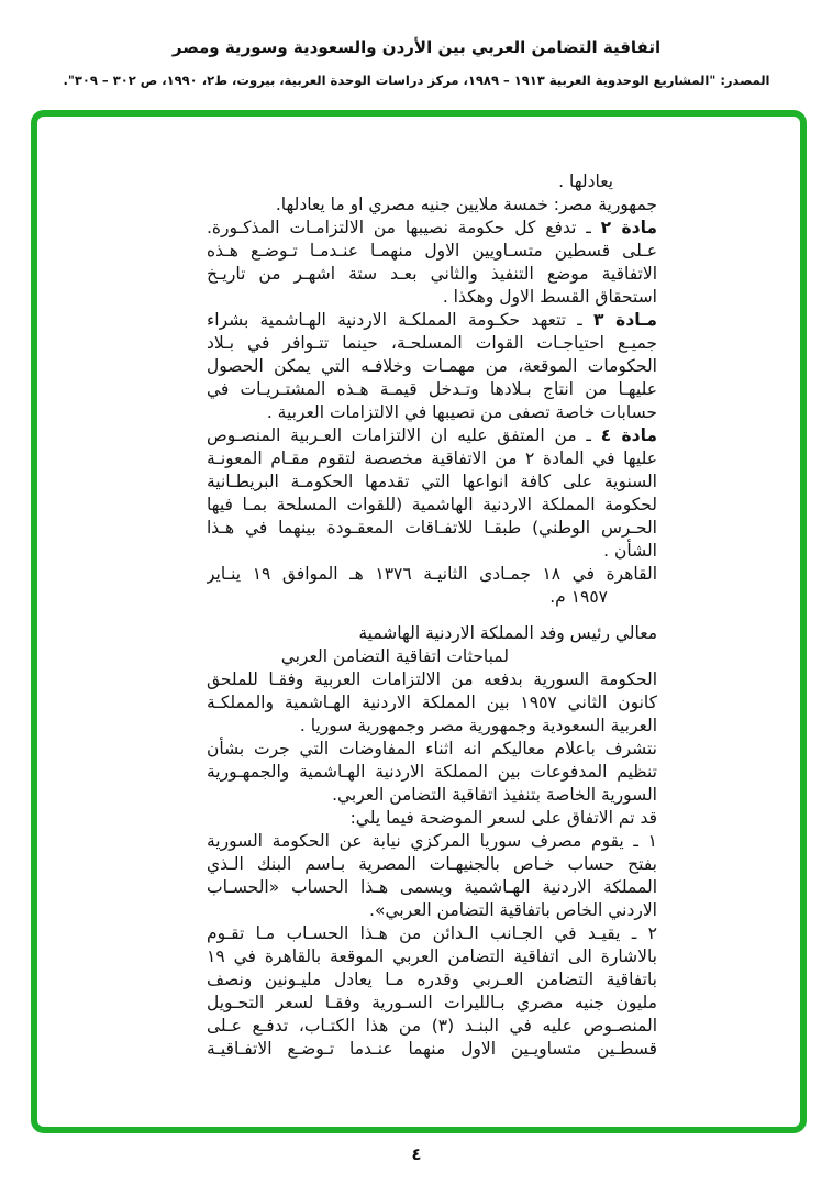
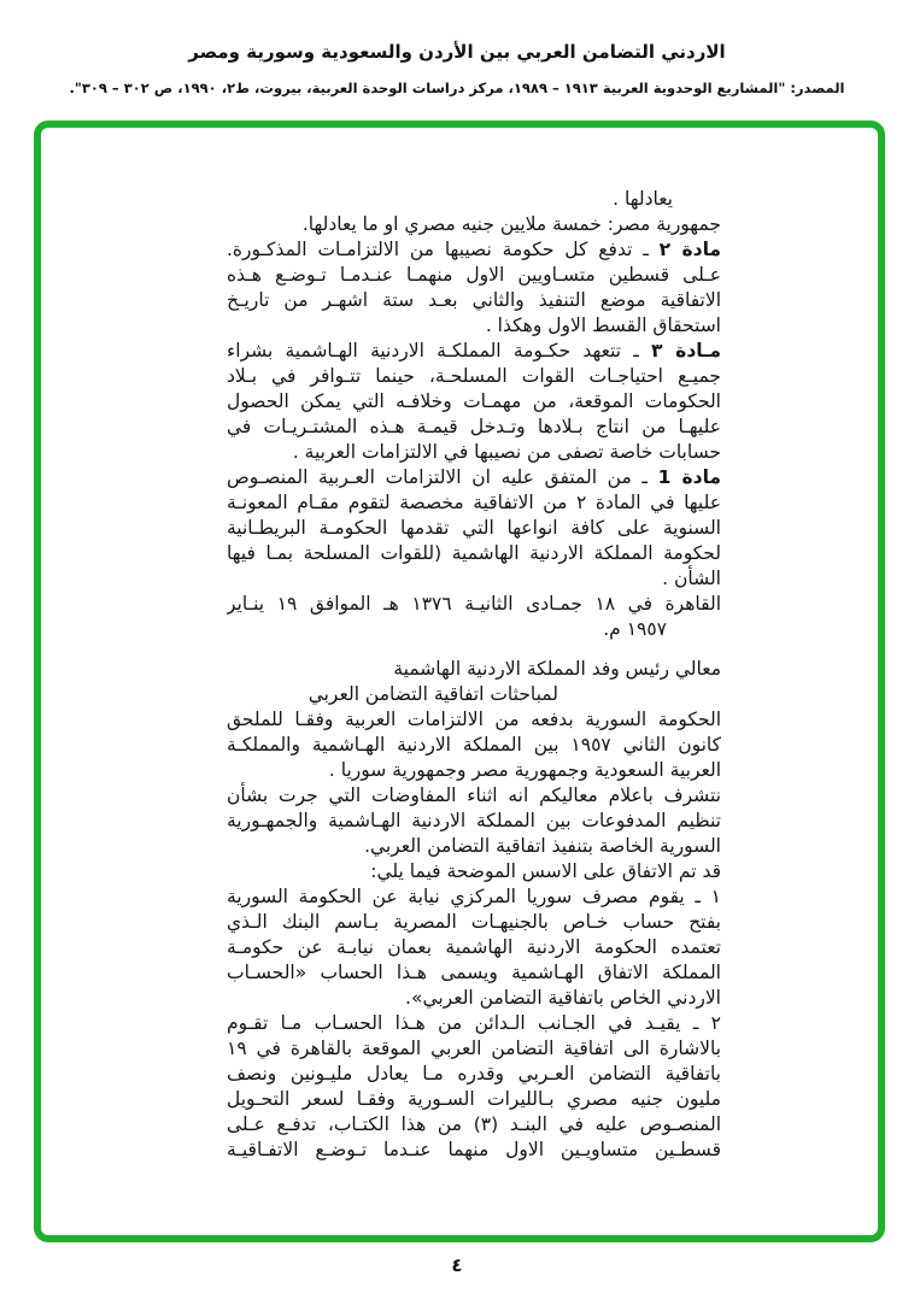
- اتفاقية التضامن العربي بين الأردن والسعودية وسورية ومصر
+ الاردني التضامن العربي بين الأردن والسعودية وسورية ومصر
  المصدر: "المشاريع الوحدوية العربية ١٩١٣ – ١٩٨٩، مركز دراسات الوحدة العربية، بيروت، ط٢، ١٩٩٠، ص ٣٠٢ – ٣٠٩".
  يعادلها .
  جمهورية مصر: خمسة ملايين جنيه مصري او ما يعادلها.
  مادة ٢ ـ تدفع كل حكومة نصيبها من الالتزامـات المذكـورة.
  عـلى قسطين متسـاويين الاول منهمـا عنـدمـا تـوضـع هـذه
  الاتفاقية موضع التنفيذ والثاني بعـد ستة اشهـر من تاريـخ
  استحقاق القسط الاول وهكذا .
  مـادة ٣ ـ تتعهد حكـومة المملكـة الاردنية الهـاشمية بشراء
  جميـع احتياجـات القوات المسلحـة، حينما تتـوافر في بـلاد
  الحكومات الموقعة، من مهمـات وخلافـه التي يمكن الحصول
  عليهـا من انتاج بـلادها وتـدخل قيمـة هـذه المشتـريـات في
  حسابات خاصة تصفى من نصيبها في الالتزامات العربية .
- مادة ٤ ـ من المتفق عليه ان الالتزامات العـربية المنصـوص
+ مادة 1 ـ من المتفق عليه ان الالتزامات العـربية المنصـوص
  عليها في المادة ٢ من الاتفاقية مخصصة لتقوم مقـام المعونـة
  السنوية على كافة انواعها التي تقدمها الحكومـة البريطـانية
  لحكومة المملكة الاردنية الهاشمية (للقوات المسلحة بمـا فيها
- الحـرس الوطني) طبقـا للاتفـاقات المعقـودة بينهما في هـذا
  الشأن .
  القاهرة في ١٨ جمـادى الثانيـة ١٣٧٦ هـ الموافق ١٩ ينـاير
  ١٩٥٧ م.
  معالي رئيس وفد المملكة الاردنية الهاشمية
  لمباحثات اتفاقية التضامن العربي
  الحكومة السورية بدفعه من الالتزامات العربية وفقـا للملحق
  كانون الثاني ١٩٥٧ بين المملكة الاردنية الهـاشمية والمملكـة
  العربية السعودية وجمهورية مصر وجمهورية سوريا .
  نتشرف باعلام معاليكم انه اثناء المفاوضات التي جرت بشأن
  تنظيم المدفوعات بين المملكة الاردنية الهـاشمية والجمهـورية
  السورية الخاصة بتنفيذ اتفاقية التضامن العربي.
- قد تم الاتفاق على لسعر الموضحة فيما يلي:
+ قد تم الاتفاق على الاسس الموضحة فيما يلي:
  ١ ـ يقوم مصرف سوريا المركزي نيابة عن الحكومة السورية
  بفتح حساب خـاص بالجنيهـات المصرية بـاسم البنك الـذي
+ تعتمده الحكومة الاردنية الهاشمية بعمان نيابـة عن حكومـة
- المملكة الاردنية الهـاشمية ويسمى هـذا الحساب «الحسـاب
+ المملكة الاتفاق الهـاشمية ويسمى هـذا الحساب «الحسـاب
  الاردني الخاص باتفاقية التضامن العربي».
  ٢ ـ يقيـد في الجـانب الـدائن من هـذا الحسـاب مـا تقـوم
  بالاشارة الى اتفاقية التضامن العربي الموقعة بالقاهرة في ١٩
  باتفاقية التضامن العـربي وقدره مـا يعادل مليـونين ونصف
  مليون جنيه مصري بـالليرات السـورية وفقـا لسعر التحـويل
  المنصـوص عليه في البنـد (٣) من هذا الكتـاب، تدفـع عـلى
  قسطـين متساويـين الاول منهما عنـدما تـوضـع الاتفـاقيـة
  ٤
